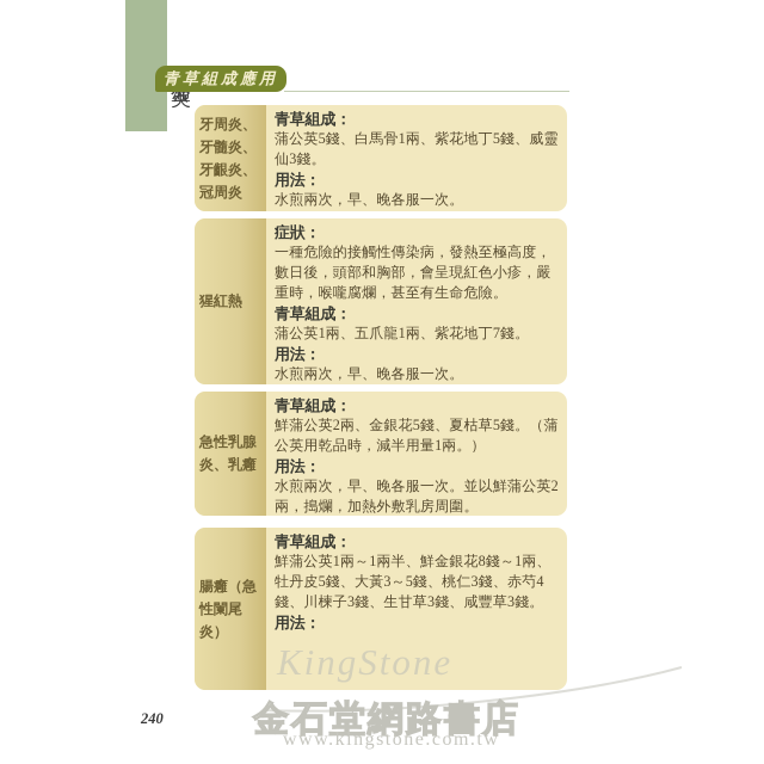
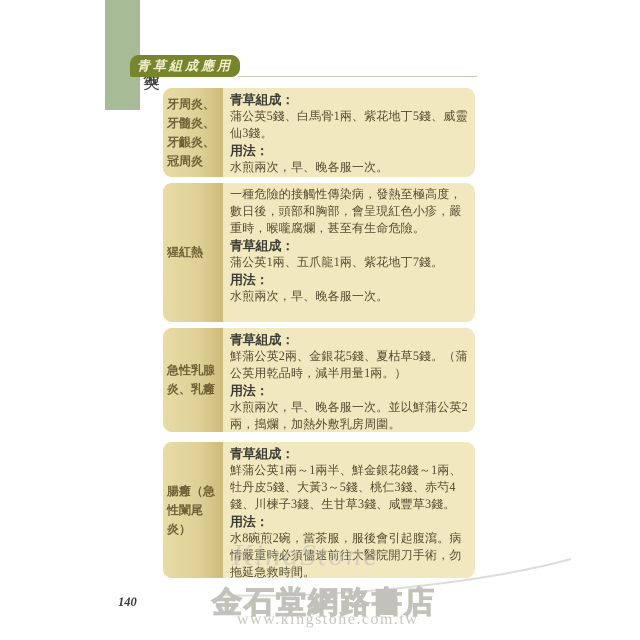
  青草組成應用
  牙周炎、
  牙髓炎、
  牙齦炎、
  冠周炎
  青草組成：
  蒲公英5錢、白馬骨1兩、紫花地丁5錢、威靈仙3錢。
  用法：
  水煎兩次，早、晚各服一次。
  猩紅熱
- 症狀：
  一種危險的接觸性傳染病，發熱至極高度，數日後，頭部和胸部，會呈現紅色小疹，嚴重時，喉嚨腐爛，甚至有生命危險。
  青草組成：
  蒲公英1兩、五爪龍1兩、紫花地丁7錢。
  用法：
  水煎兩次，早、晚各服一次。
  急性乳腺
  炎、乳癰
  青草組成：
  鮮蒲公英2兩、金銀花5錢、夏枯草5錢。（蒲公英用乾品時，減半用量1兩。）
  用法：
  水煎兩次，早、晚各服一次。並以鮮蒲公英2兩，搗爛，加熱外敷乳房周圍。
  腸癰（急
  性闌尾炎）
  青草組成：
  鮮蒲公英1兩～1兩半、鮮金銀花8錢～1兩、牡丹皮5錢、大黃3～5錢、桃仁3錢、赤芍4錢、川楝子3錢、生甘草3錢、咸豐草3錢。
  用法：
+ 水8碗煎2碗，當茶服，服後會引起腹瀉。病情嚴重時必須儘速前往大醫院開刀手術，勿拖延急救時間。
  KingStone
  金石堂網路書店
  www.kingstone.com.tw
- 240
+ 140
